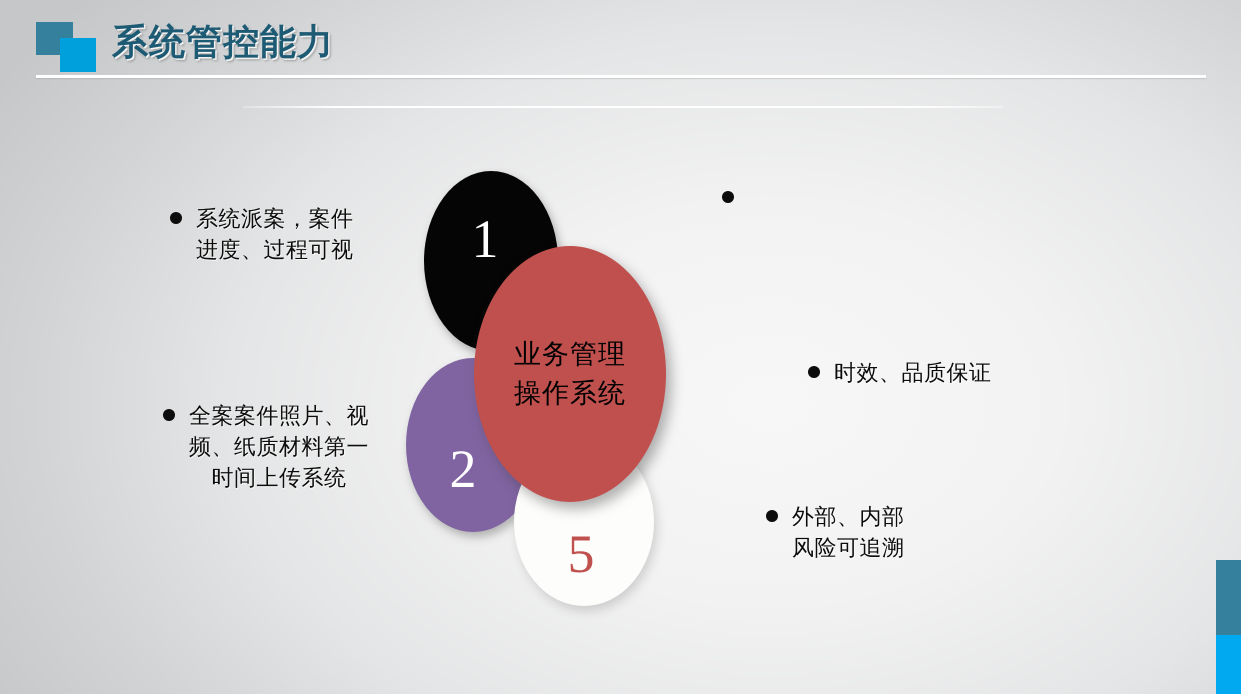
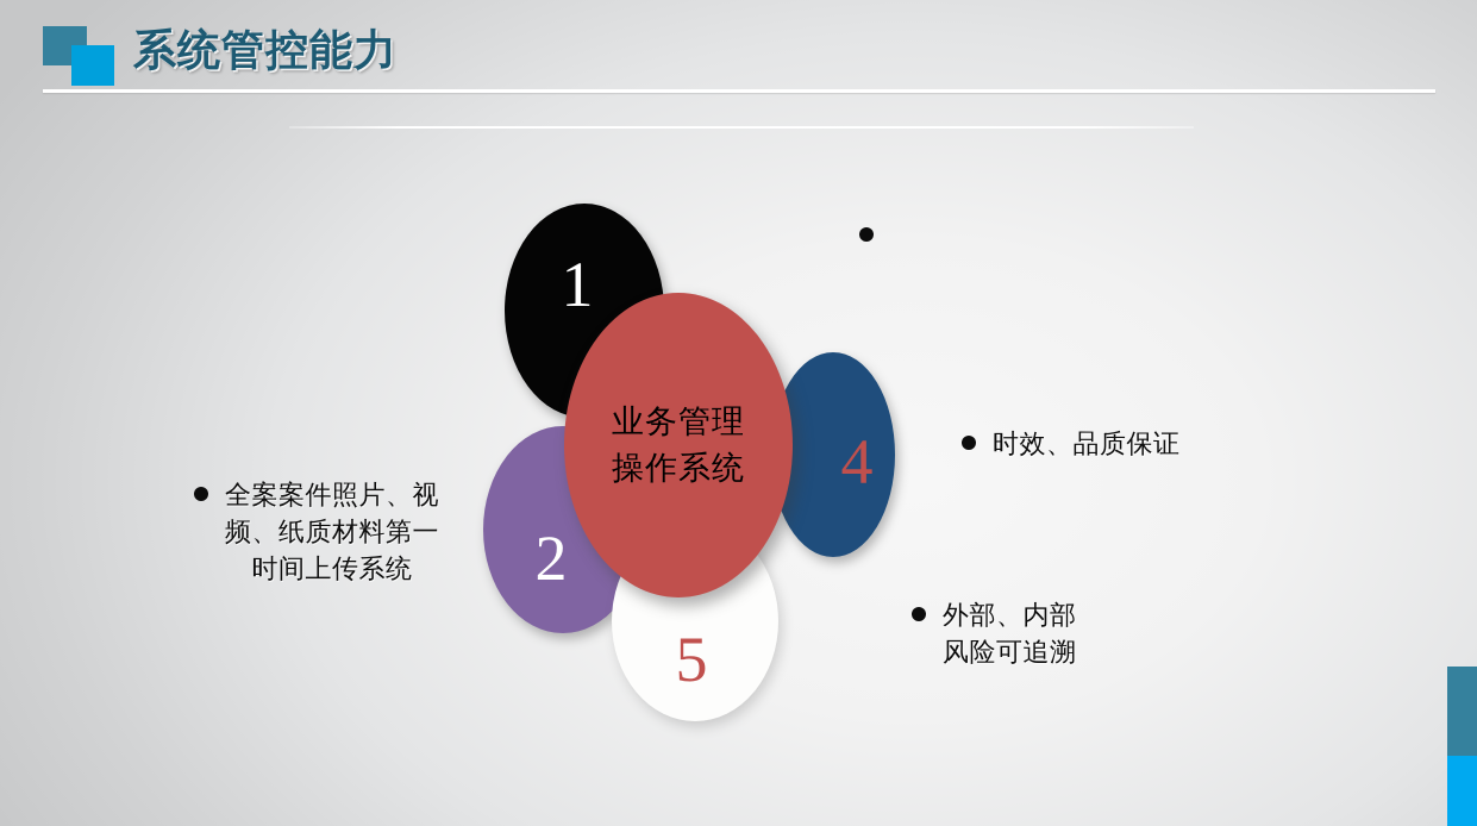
  系统管控能力
  1
+ 4
  2
  5
  业务管理
  操作系统
- 系统派案，案件
- 进度、过程可视
  全案案件照片、视
  频、纸质材料第一
  时间上传系统
  时效、品质保证
  外部、内部
  风险可追溯
